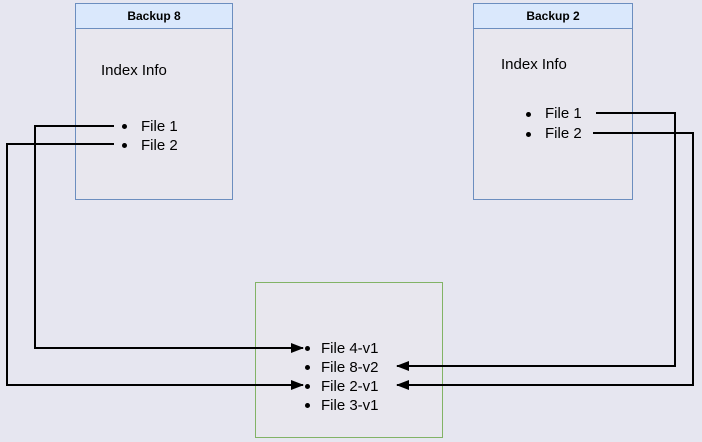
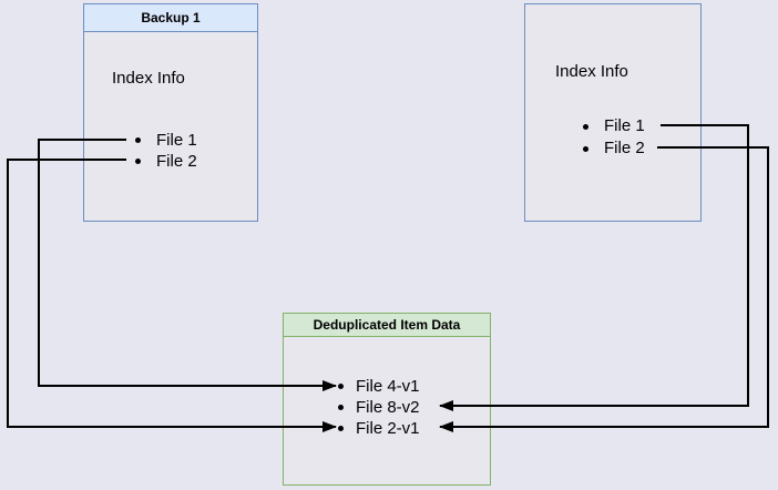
- Backup 8
+ Backup 1
  Index Info
  File 1
  File 2
- Backup 2
  Index Info
  File 1
  File 2
+ Deduplicated Item Data
  File 4-v1
  File 8-v2
  File 2-v1
- File 3-v1
